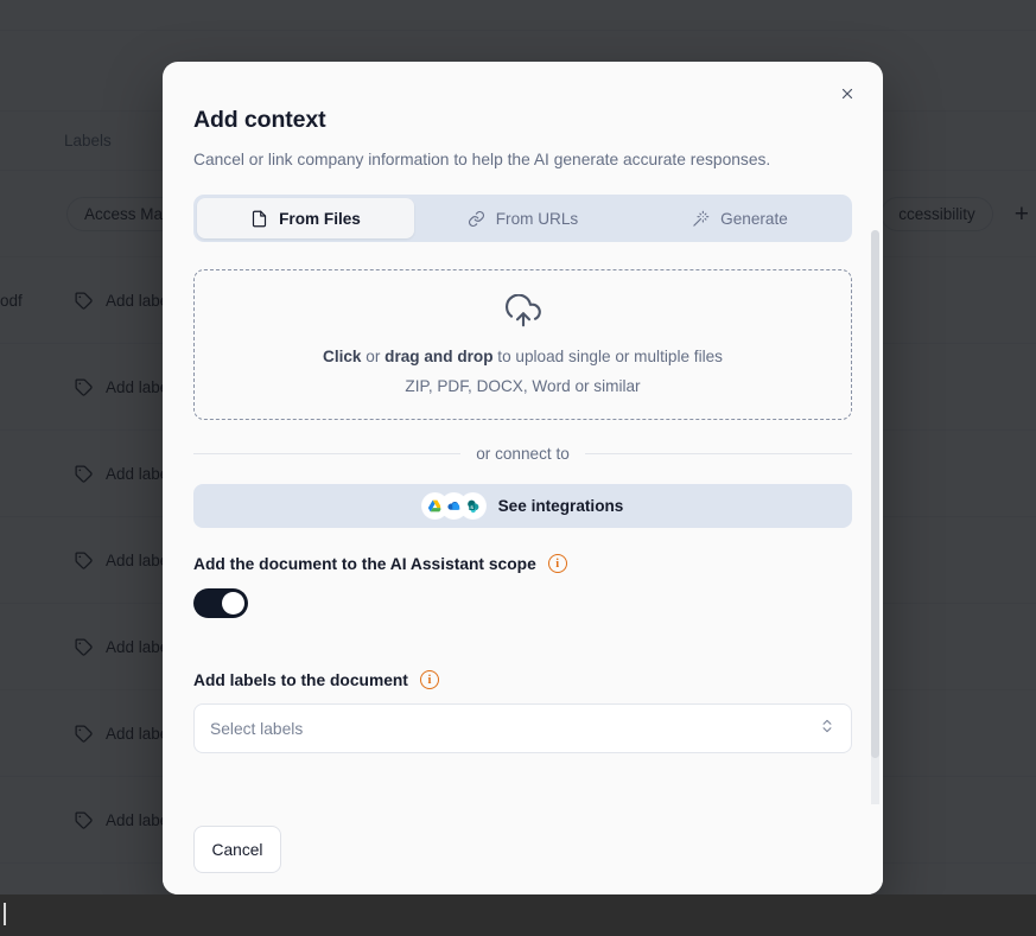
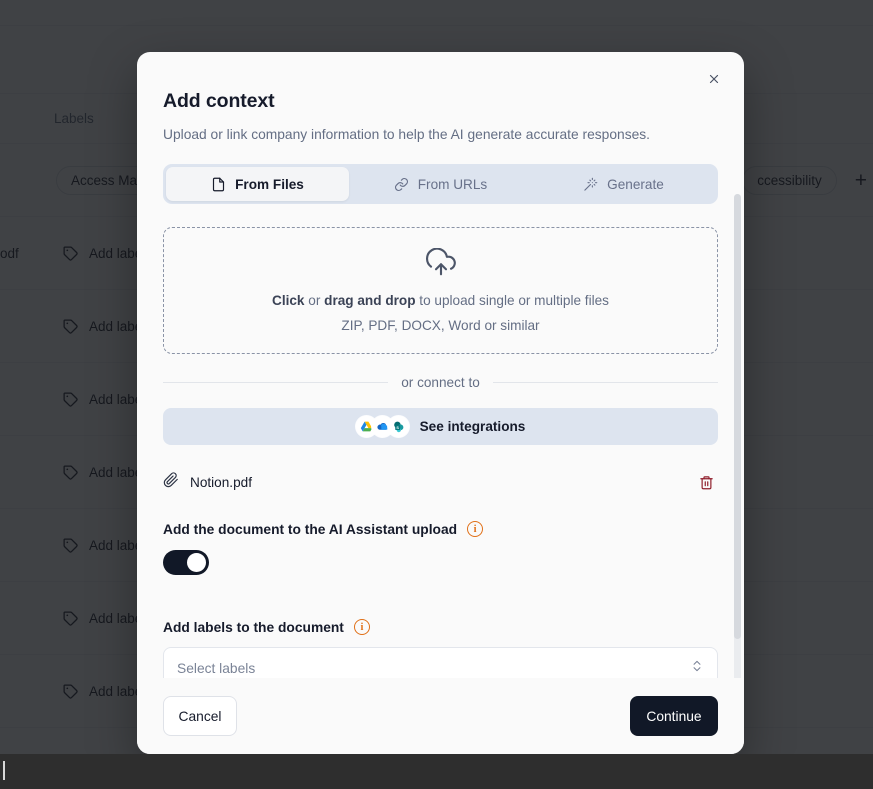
  Labels
  Access Ma
  ccessibility
  +
  odf
  Add lab
  Add lab
  Add lab
  Add lab
  Add lab
  Add lab
  Add lab
  Add context
- Cancel or link company information to help the AI generate accurate responses.
+ Upload or link company information to help the AI generate accurate responses.
  From Files
  From URLs
  Generate
  Click or drag and drop to upload single or multiple files
  ZIP, PDF, DOCX, Word or similar
  or connect to
  See integrations
+ Notion.pdf
- Add the document to the AI Assistant scope
+ Add the document to the AI Assistant upload
  i
  Add labels to the document
  i
  Select labels
  Cancel
+ Continue
